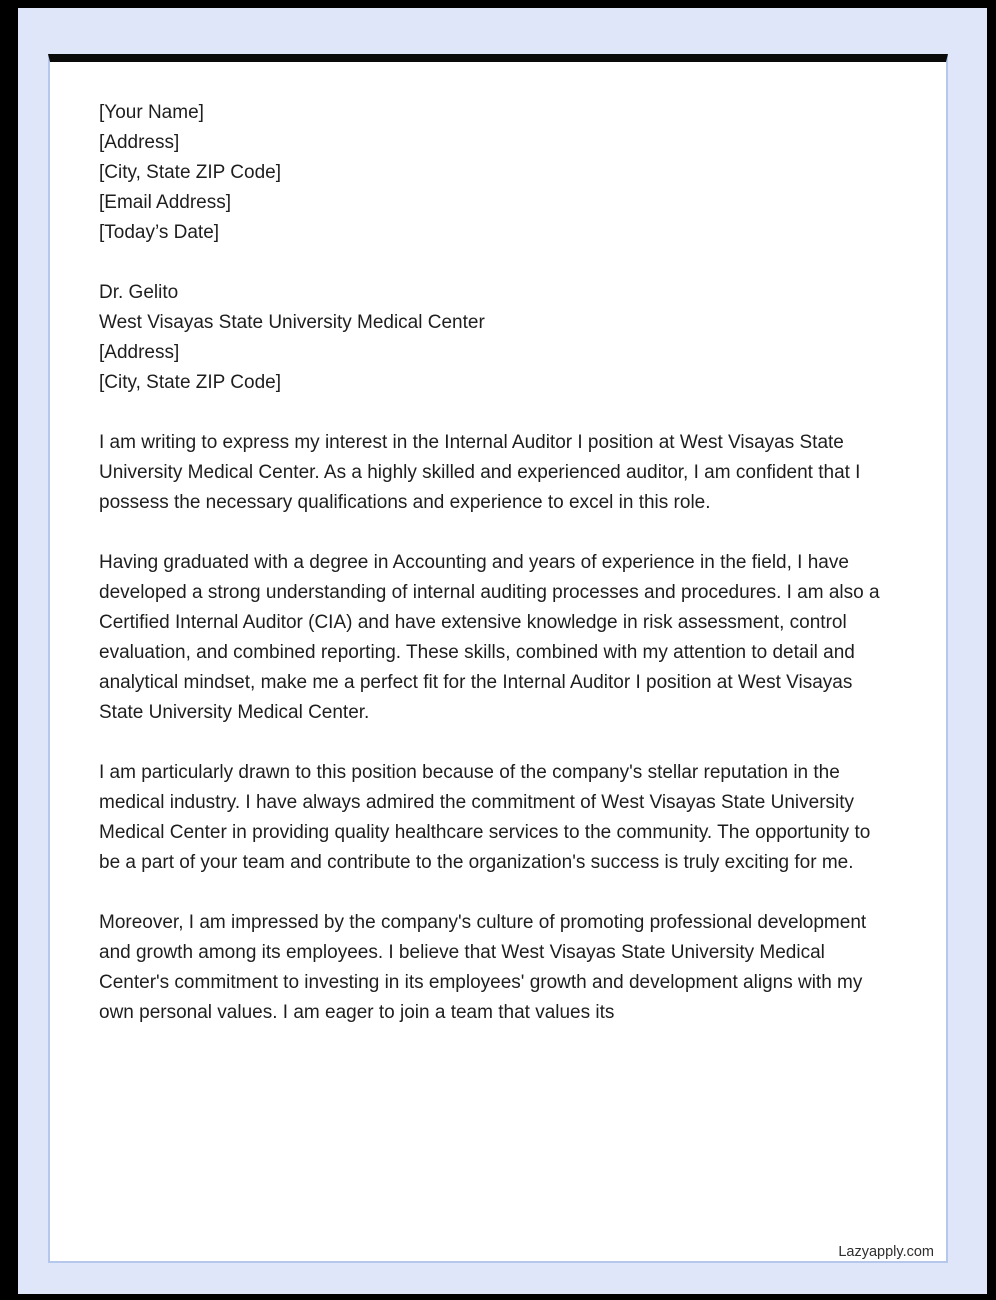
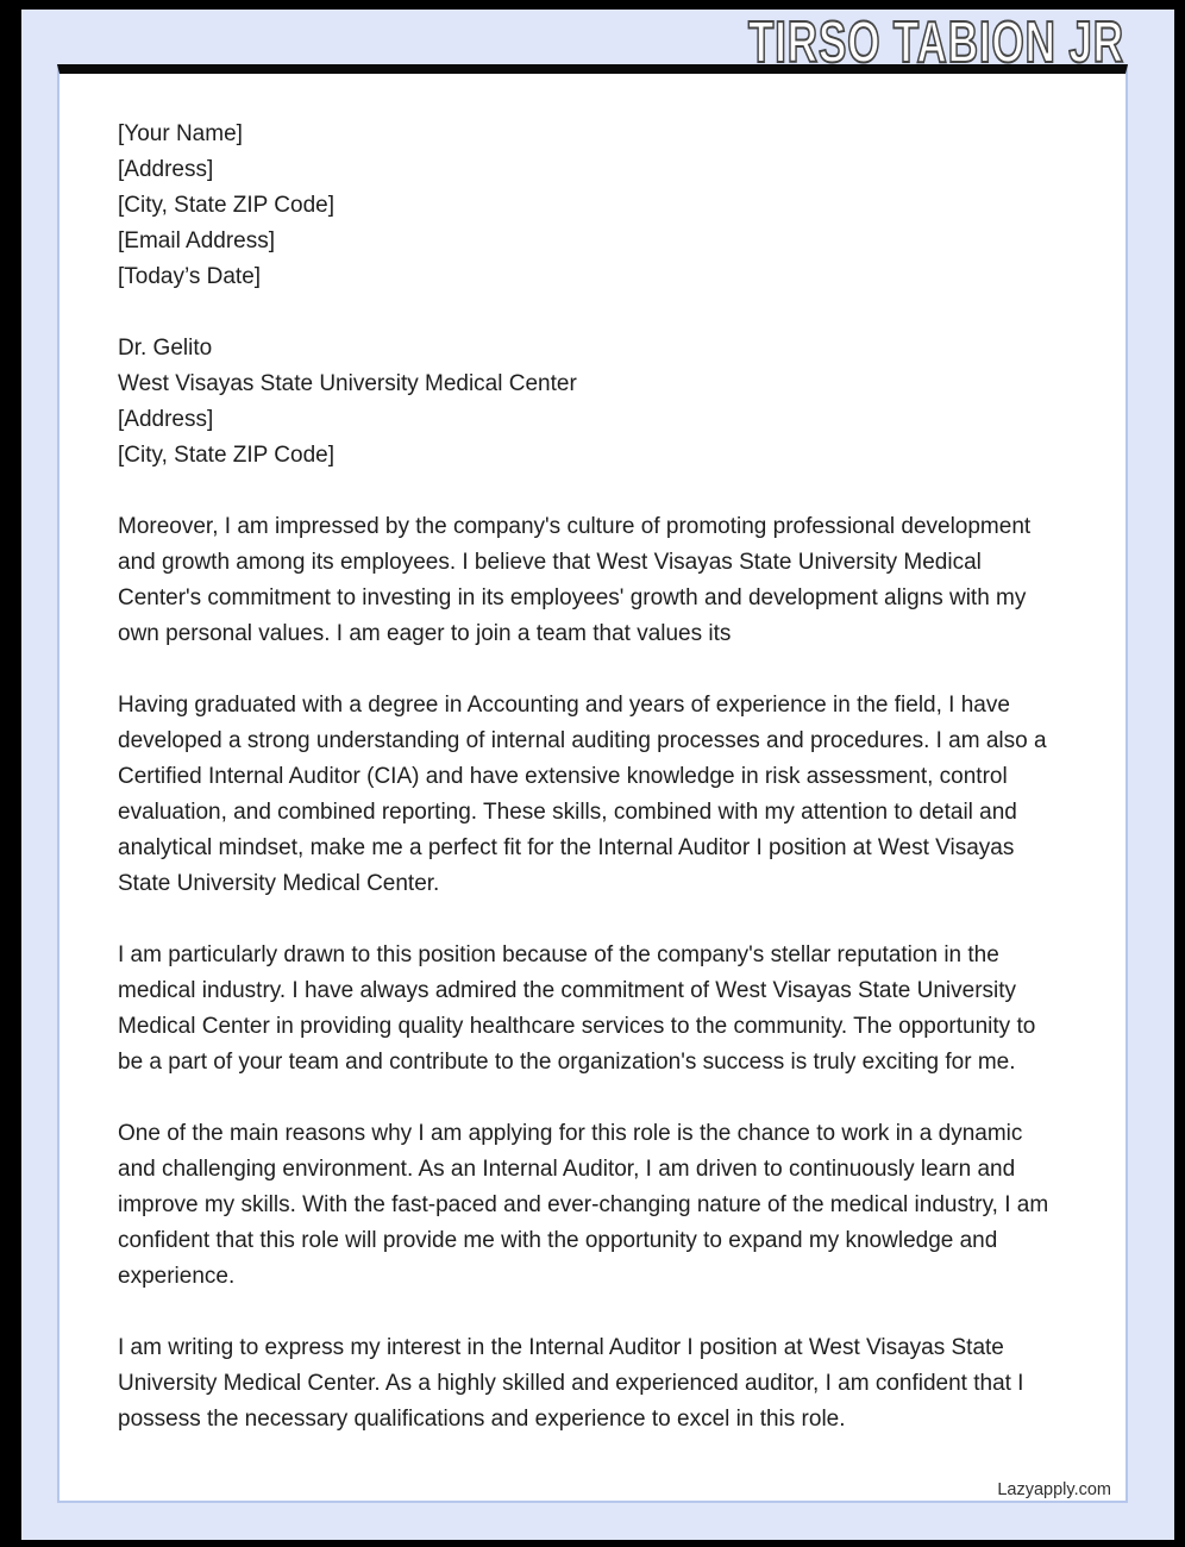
+ TIRSO TABION JR
  [Your Name]
  [Address]
  [City, State ZIP Code]
  [Email Address]
  [Today’s Date]
  Dr. Gelito
  West Visayas State University Medical Center
  [Address]
  [City, State ZIP Code]
- I am writing to express my interest in the Internal Auditor I position at West Visayas State University Medical Center. As a highly skilled and experienced auditor, I am confident that I possess the necessary qualifications and experience to excel in this role.
+ Moreover, I am impressed by the company's culture of promoting professional development and growth among its employees. I believe that West Visayas State University Medical Center's commitment to investing in its employees' growth and development aligns with my own personal values. I am eager to join a team that values its
  Having graduated with a degree in Accounting and years of experience in the field, I have developed a strong understanding of internal auditing processes and procedures. I am also a Certified Internal Auditor (CIA) and have extensive knowledge in risk assessment, control evaluation, and combined reporting. These skills, combined with my attention to detail and analytical mindset, make me a perfect fit for the Internal Auditor I position at West Visayas State University Medical Center.
  I am particularly drawn to this position because of the company's stellar reputation in the medical industry. I have always admired the commitment of West Visayas State University Medical Center in providing quality healthcare services to the community. The opportunity to be a part of your team and contribute to the organization's success is truly exciting for me.
+ One of the main reasons why I am applying for this role is the chance to work in a dynamic and challenging environment. As an Internal Auditor, I am driven to continuously learn and improve my skills. With the fast-paced and ever-changing nature of the medical industry, I am confident that this role will provide me with the opportunity to expand my knowledge and experience.
- Moreover, I am impressed by the company's culture of promoting professional development and growth among its employees. I believe that West Visayas State University Medical Center's commitment to investing in its employees' growth and development aligns with my own personal values. I am eager to join a team that values its
+ I am writing to express my interest in the Internal Auditor I position at West Visayas State University Medical Center. As a highly skilled and experienced auditor, I am confident that I possess the necessary qualifications and experience to excel in this role.
  Lazyapply.com
